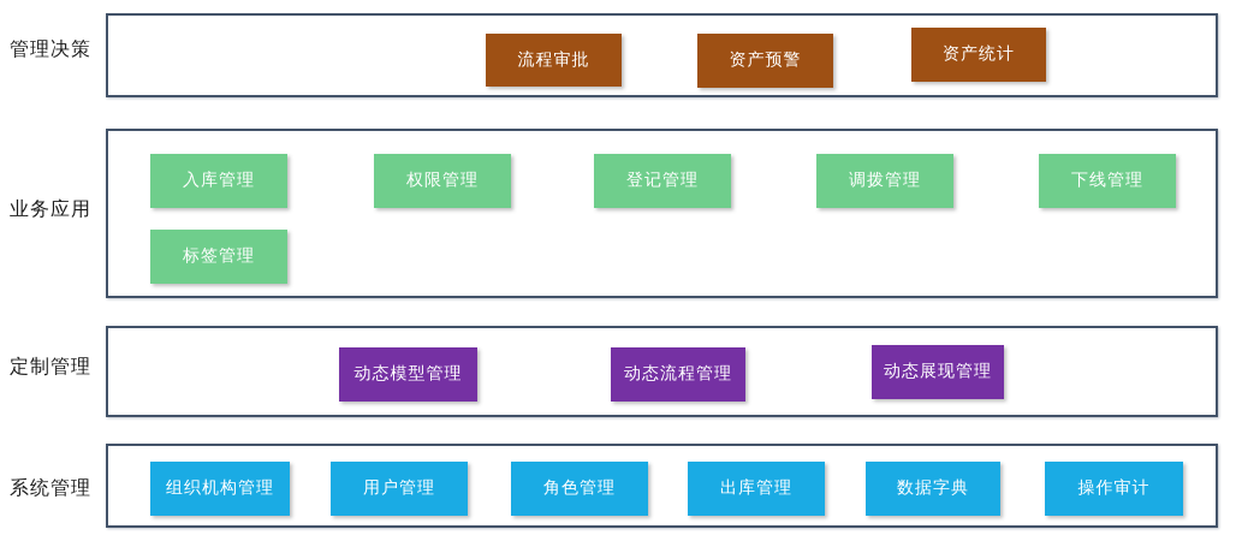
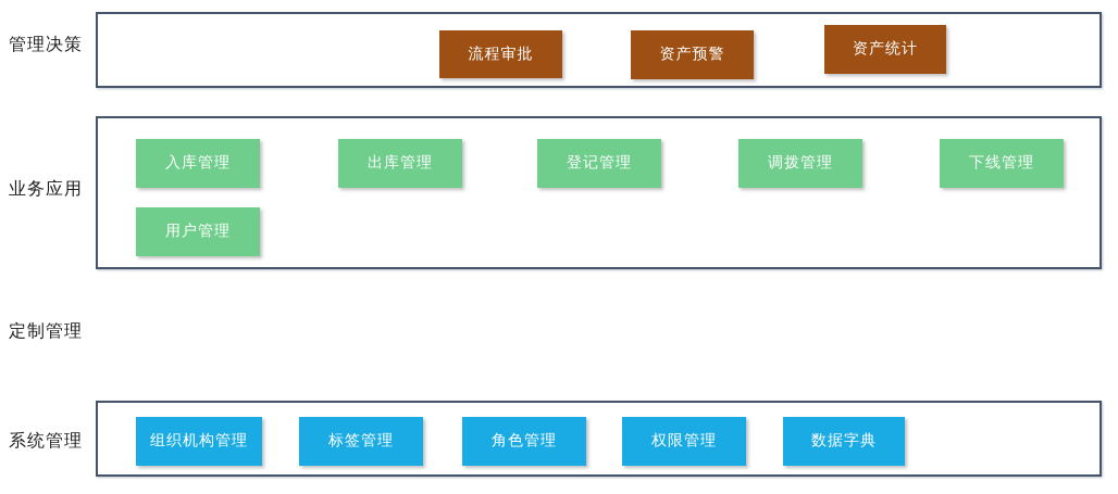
  管理决策
  流程审批
  资产预警
  资产统计
  业务应用
  入库管理
- 权限管理
+ 出库管理
  登记管理
  调拨管理
  下线管理
- 标签管理
+ 用户管理
  定制管理
- 动态模型管理
- 动态流程管理
- 动态展现管理
  系统管理
  组织机构管理
- 用户管理
+ 标签管理
  角色管理
- 出库管理
+ 权限管理
  数据字典
- 操作审计
